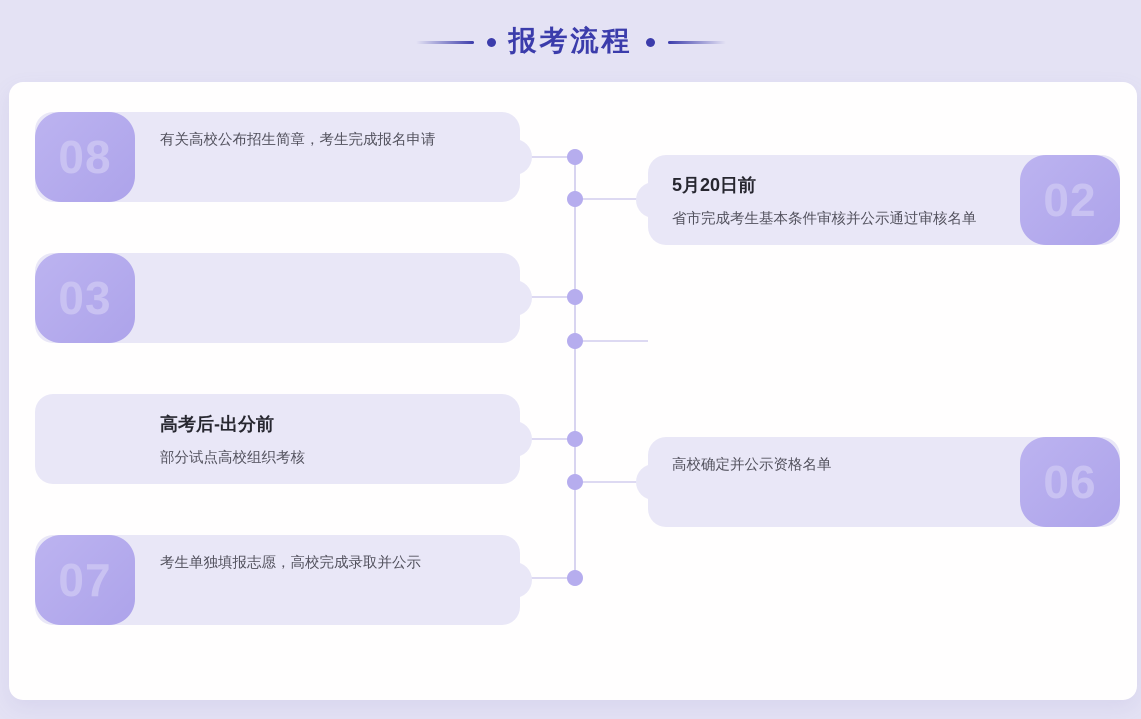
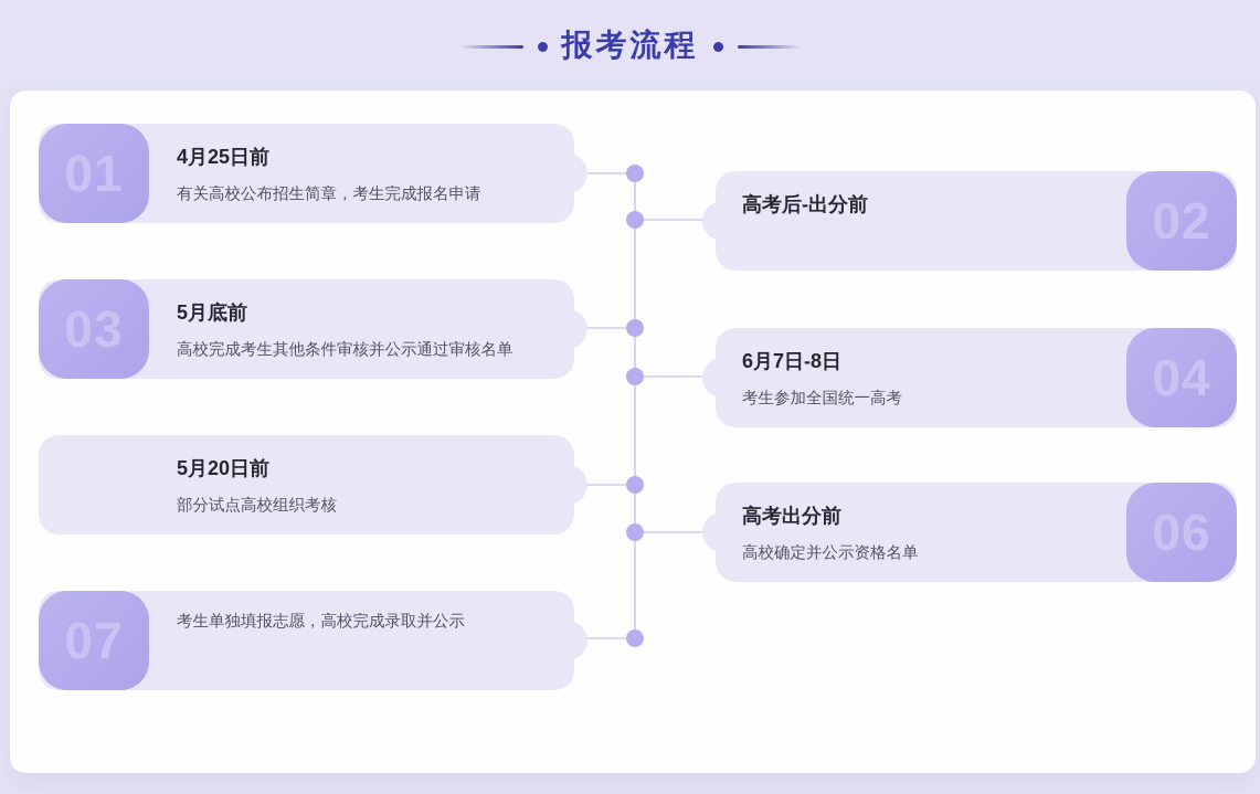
  报考流程
- 08
+ 01
+ 4月25日前
  有关高校公布招生简章，考生完成报名申请
  02
- 5月20日前
+ 高考后-出分前
- 省市完成考生基本条件审核并公示通过审核名单
  03
+ 5月底前
+ 高校完成考生其他条件审核并公示通过审核名单
+ 04
+ 6月7日-8日
+ 考生参加全国统一高考
- 高考后-出分前
+ 5月20日前
  部分试点高校组织考核
  06
+ 高考出分前
  高校确定并公示资格名单
  07
  考生单独填报志愿，高校完成录取并公示
